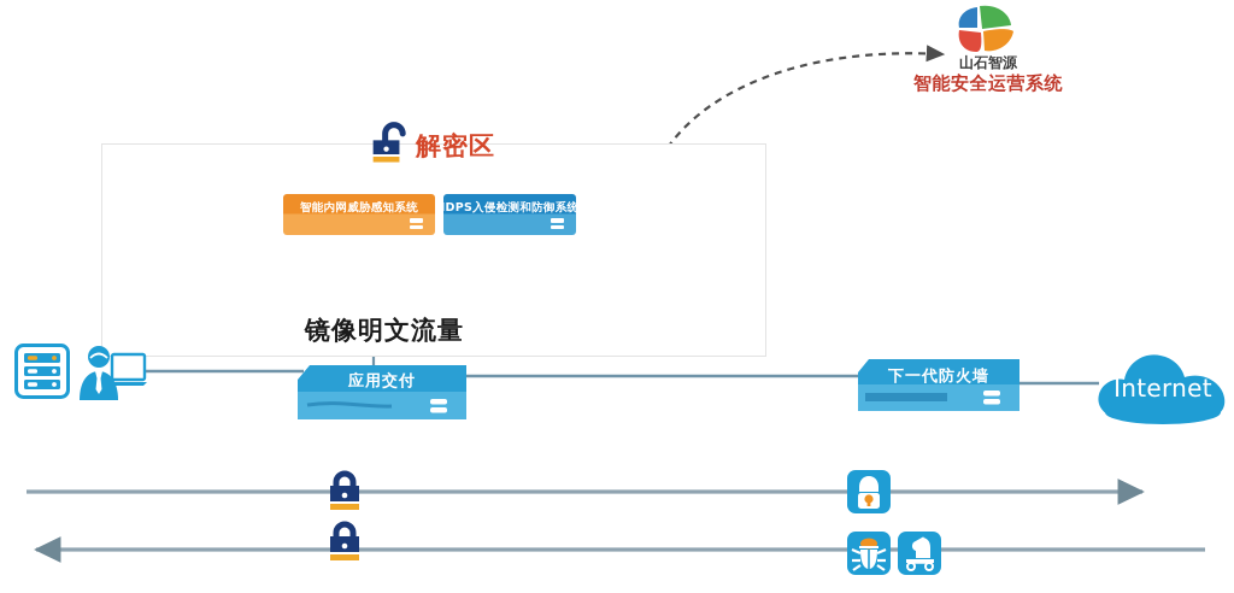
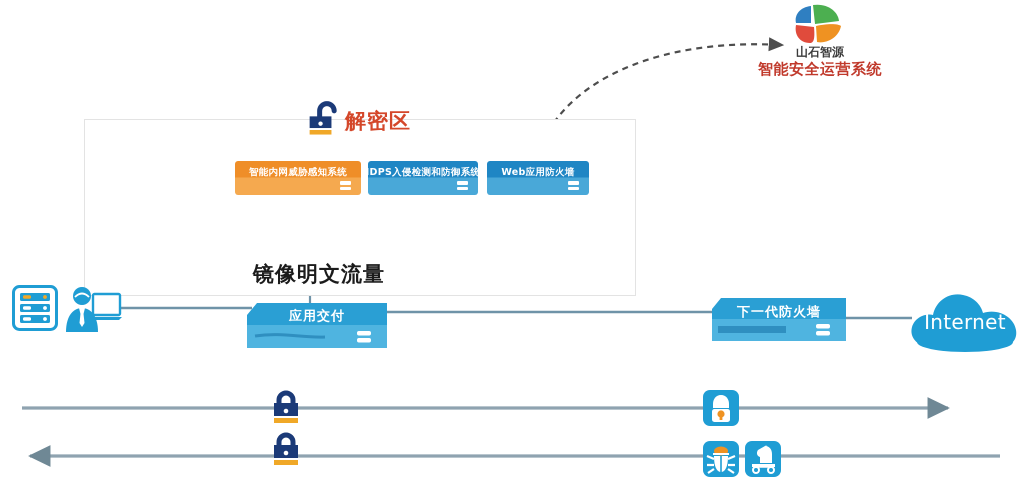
  解密区
  智能内网威胁感知系统
  IDPS入侵检测和防御系统
+ Web应用防火墙
  镜像明文流量
  应用交付
  下一代防火墙
  Internet
  山石智源
  智能安全运营系统
